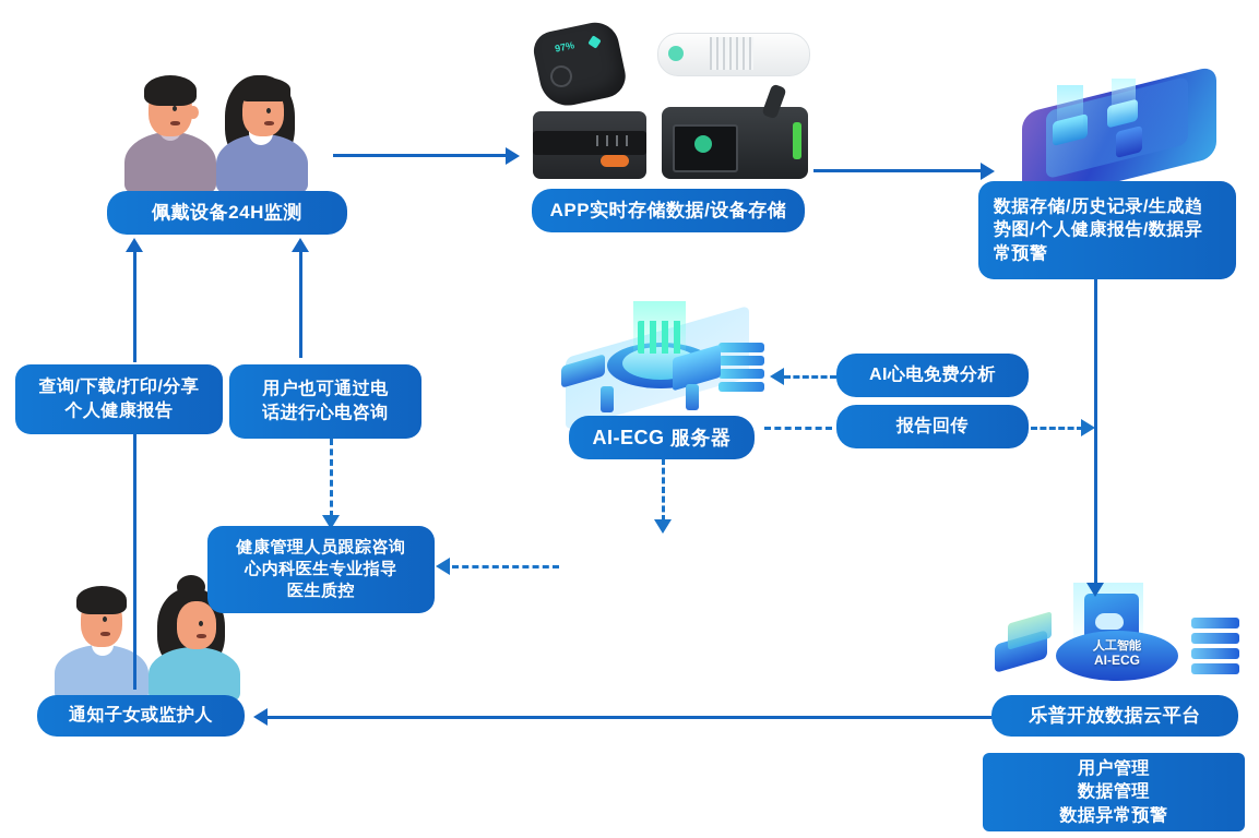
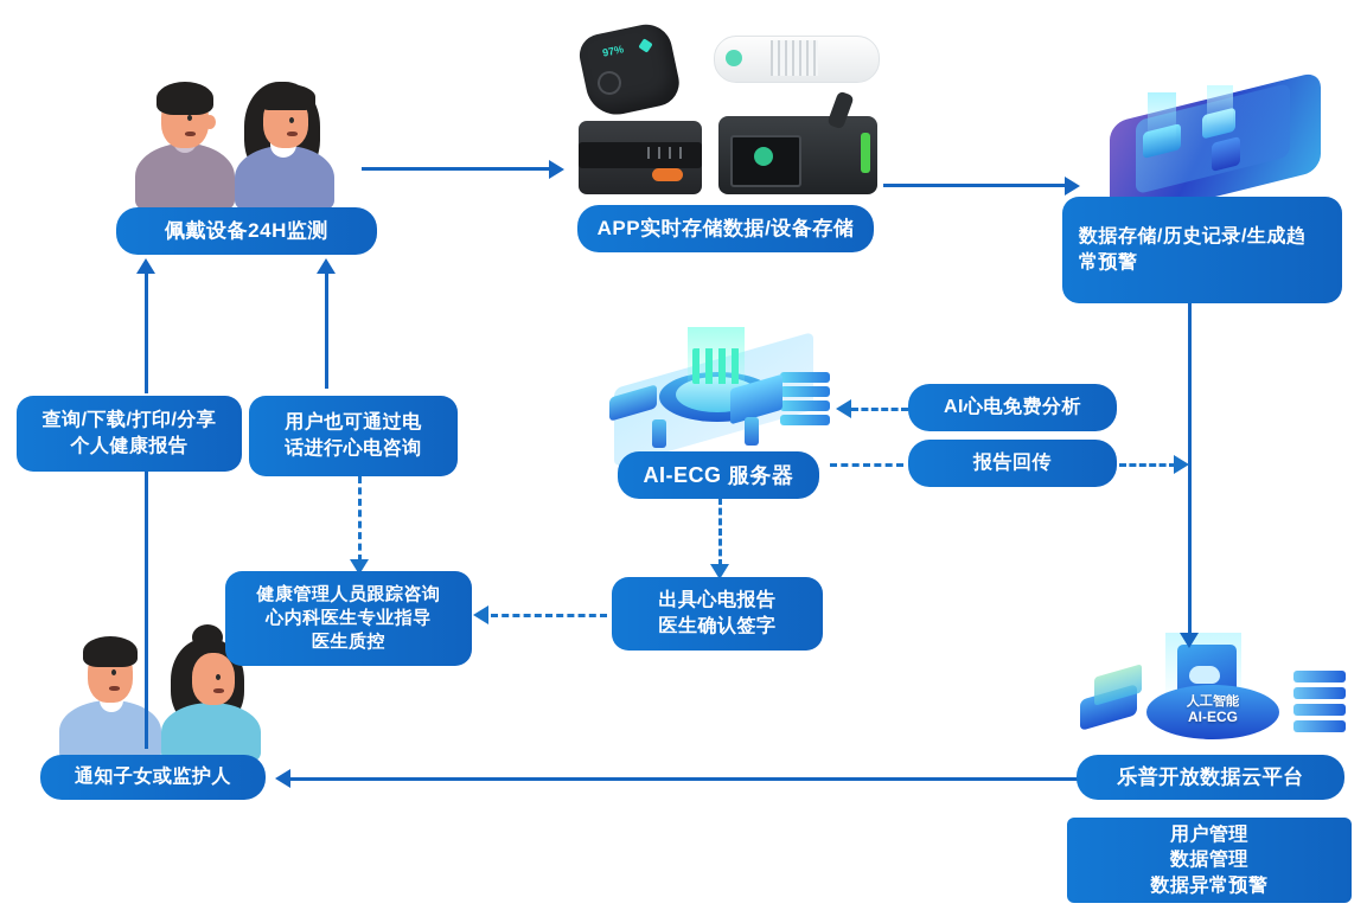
  人工智能
  AI-ECG
  佩戴设备24H监测
  APP实时存储数据/设备存储
  数据存储/历史记录/生成趋
- 势图/个人健康报告/数据异
  常预警
  查询/下载/打印/分享
  个人健康报告
  用户也可通过电
  话进行心电咨询
  AI-ECG 服务器
  AI心电免费分析
  报告回传
  健康管理人员跟踪咨询
  心内科医生专业指导
  医生质控
+ 出具心电报告
+ 医生确认签字
  通知子女或监护人
  乐普开放数据云平台
  用户管理
  数据管理
  数据异常预警
